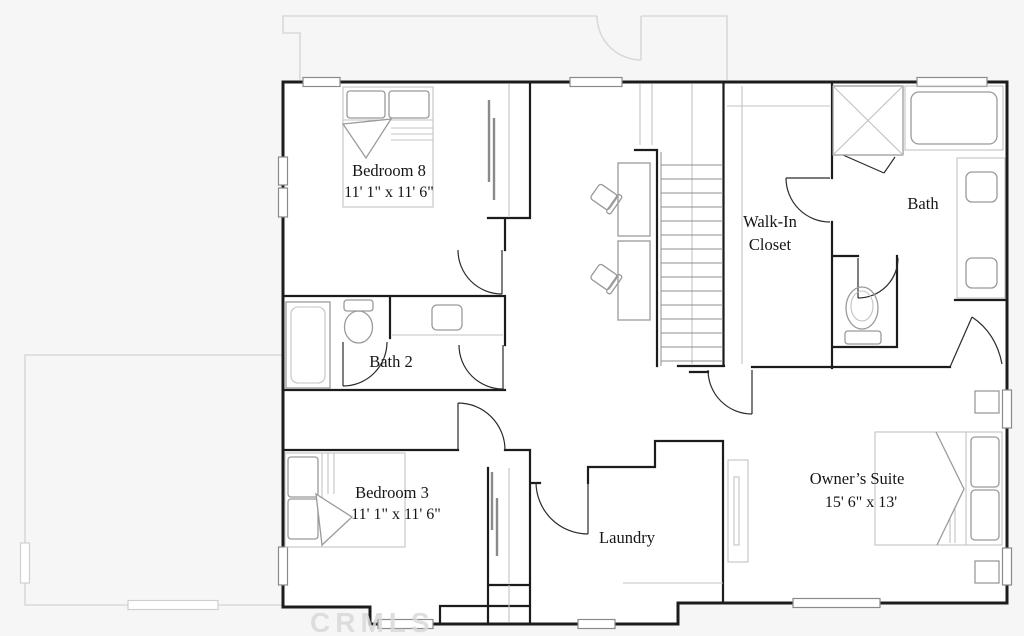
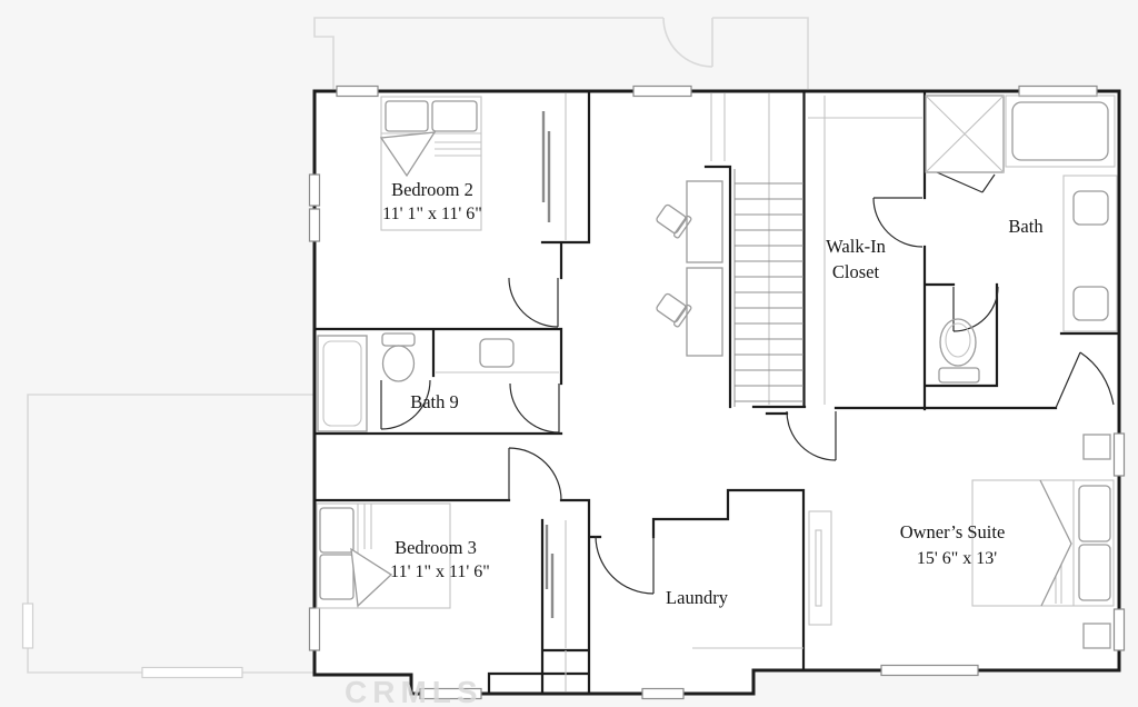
- Bedroom 8
+ Bedroom 2
  11' 1" x 11' 6"
- Bath 2
+ Bath 9
  Walk-In
  Closet
  Bath
  Bedroom 3
  11' 1" x 11' 6"
  Laundry
  Owner’s Suite
  15' 6" x 13'
  CRMLS
